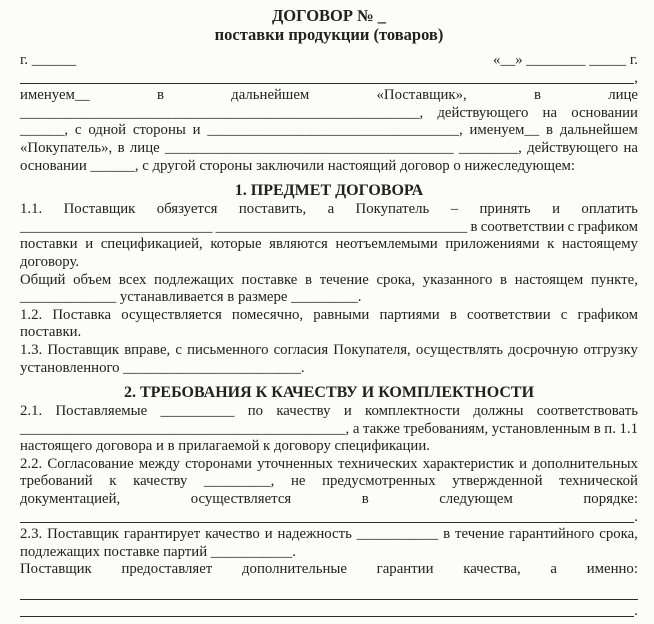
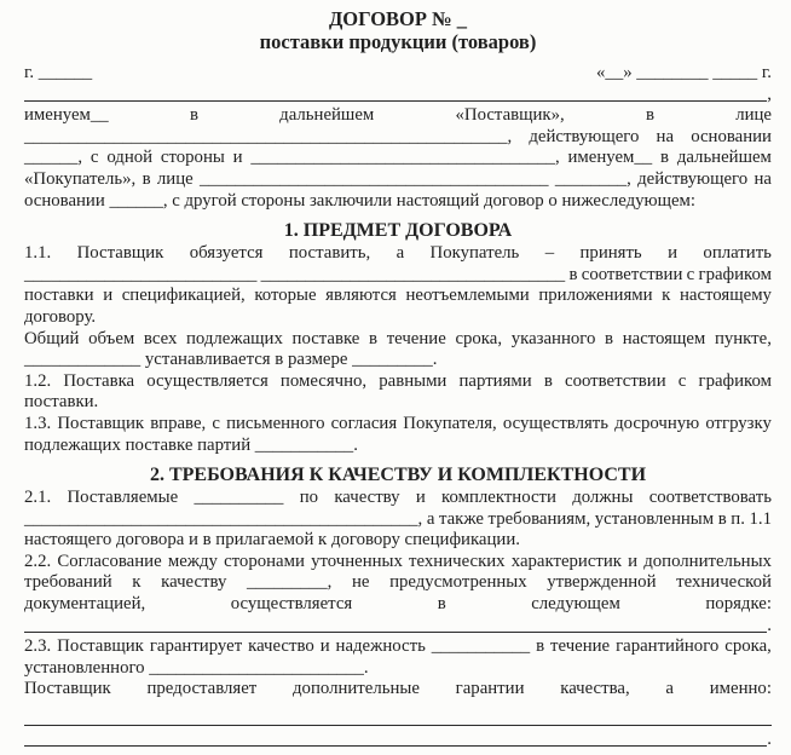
  ДОГОВОР № _
  поставки продукции (товаров)
  г. ______
  «__» ________ _____ г.
  ,
  именуем__
  в
  дальнейшем
  «Поставщик»,
  в
  лице
  ______________________________________________________,
  действующего
  на
  основании
  ______,
  с
  одной
  стороны
  и
  __________________________________,
  именуем__
  в
  дальнейшем
  «Покупатель»,
  в
  лице
  _______________________________________
  ________,
  действующего
  на
  основании ______, с другой стороны заключили настоящий договор о нижеследующем:
  1. ПРЕДМЕТ ДОГОВОРА
  1.1.
  Поставщик
  обязуется
  поставить,
  а
  Покупатель
  –
  принять
  и
  оплатить
  __________________________
  __________________________________
  в
  соответствии
  с
  графиком
  поставки
  и
  спецификацией,
  которые
  являются
  неотъемлемыми
  приложениями
  к
  настоящему
  договору.
  Общий
  объем
  всех
  подлежащих
  поставке
  в
  течение
  срока,
  указанного
  в
  настоящем
  пункте,
  _____________ устанавливается в размере _________.
  1.2.
  Поставка
  осуществляется
  помесячно,
  равными
  партиями
  в
  соответствии
  с
  графиком
  поставки.
  1.3.
  Поставщик
  вправе,
  с
  письменного
  согласия
  Покупателя,
  осуществлять
  досрочную
  отгрузку
- установленного ________________________.
+ подлежащих поставке партий ___________.
  2. ТРЕБОВАНИЯ К КАЧЕСТВУ И КОМПЛЕКТНОСТИ
  2.1.
  Поставляемые
  __________
  по
  качеству
  и
  комплектности
  должны
  соответствовать
  ____________________________________________,
  а
  также
  требованиям,
  установленным
  в
  п.
  1.1
  настоящего договора и в прилагаемой к договору спецификации.
  2.2.
  Согласование
  между
  сторонами
  уточненных
  технических
  характеристик
  и
  дополнительных
  требований
  к
  качеству
  _________,
  не
  предусмотренных
  утвержденной
  технической
  документацией,
  осуществляется
  в
  следующем
  порядке:
  .
  2.3.
  Поставщик
  гарантирует
  качество
  и
  надежность
  ___________
  в
  течение
  гарантийного
  срока,
- подлежащих поставке партий ___________.
+ установленного ________________________.
  Поставщик
  предоставляет
  дополнительные
  гарантии
  качества,
  а
  именно:
  .
